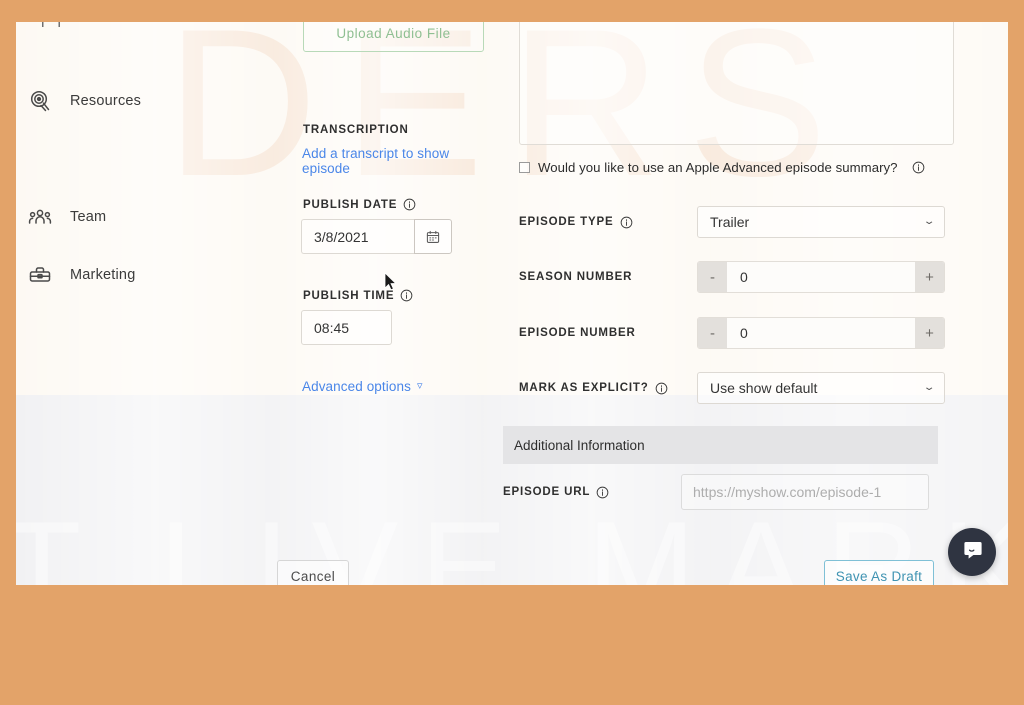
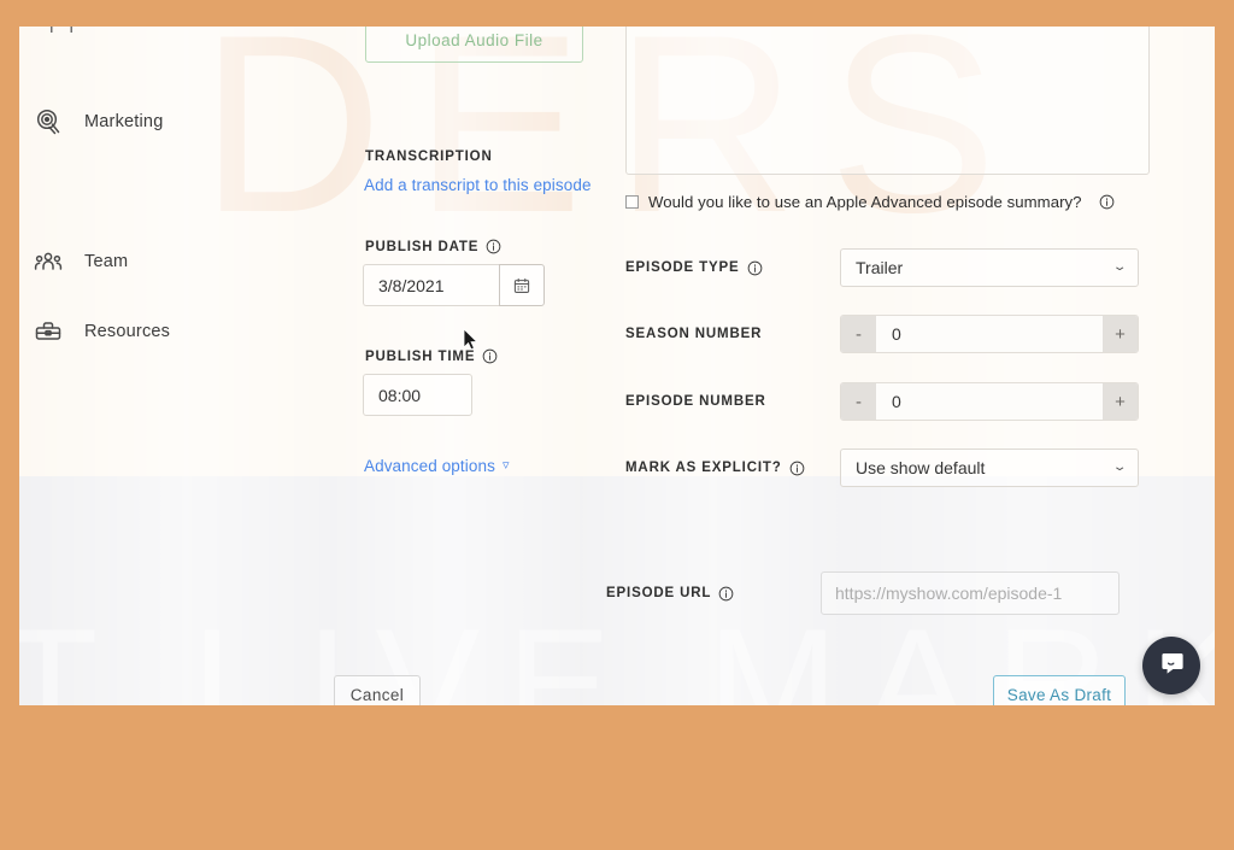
- Resources
+ Marketing
  Team
- Marketing
+ Resources
  Upload Audio File
  TRANSCRIPTION
- Add a transcript to show episode
+ Add a transcript to this episode
  PUBLISH DATE
  3/8/2021
  PUBLISH TIME
- 08:45
+ 08:00
  Advanced options
  ▿
  Would you like to use an Apple Advanced episode summary?
  EPISODE TYPE
  Trailer
  ⌄
  SEASON NUMBER
  -
  0
  +
  EPISODE NUMBER
  -
  0
  +
  MARK AS EXPLICIT?
  Use show default
  ⌄
- Additional Information
  EPISODE URL
  https://myshow.com/episode-1
  Cancel
  Save As Draft
